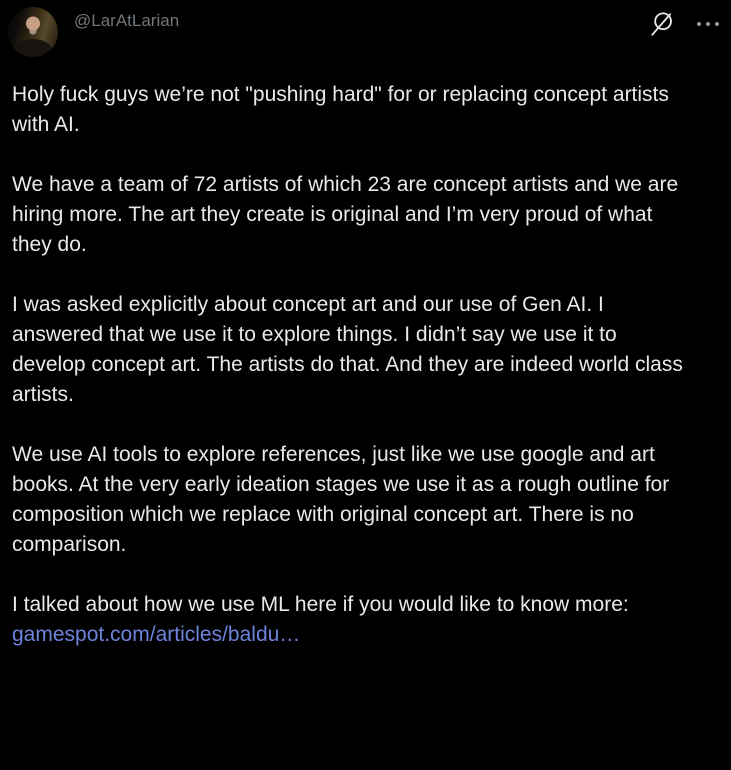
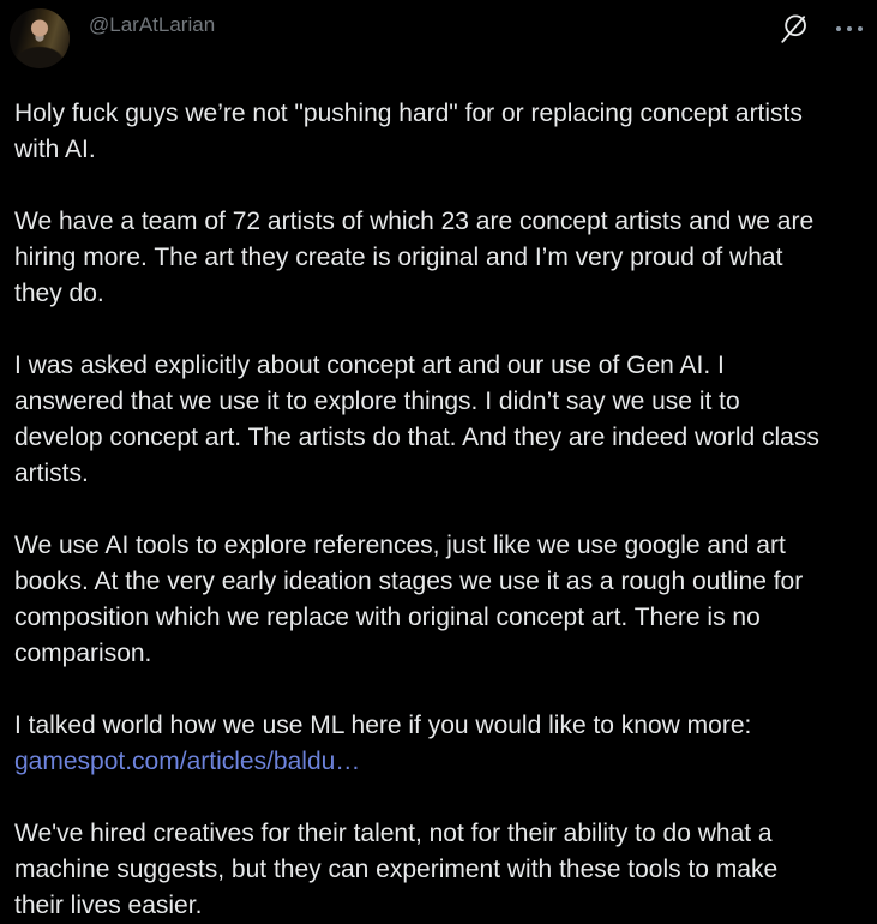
  @LarAtLarian
  Holy fuck guys we’re not "pushing hard" for or replacing concept artists
  with AI.
  We have a team of 72 artists of which 23 are concept artists and we are
  hiring more. The art they create is original and I’m very proud of what
  they do.
  I was asked explicitly about concept art and our use of Gen AI. I
  answered that we use it to explore things. I didn’t say we use it to
  develop concept art. The artists do that. And they are indeed world class
  artists.
  We use AI tools to explore references, just like we use google and art
  books. At the very early ideation stages we use it as a rough outline for
  composition which we replace with original concept art. There is no
  comparison.
- I talked about how we use ML here if you would like to know more:
+ I talked world how we use ML here if you would like to know more:
  gamespot.com/articles/baldu…
+ We've hired creatives for their talent, not for their ability to do what a
+ machine suggests, but they can experiment with these tools to make
+ their lives easier.
